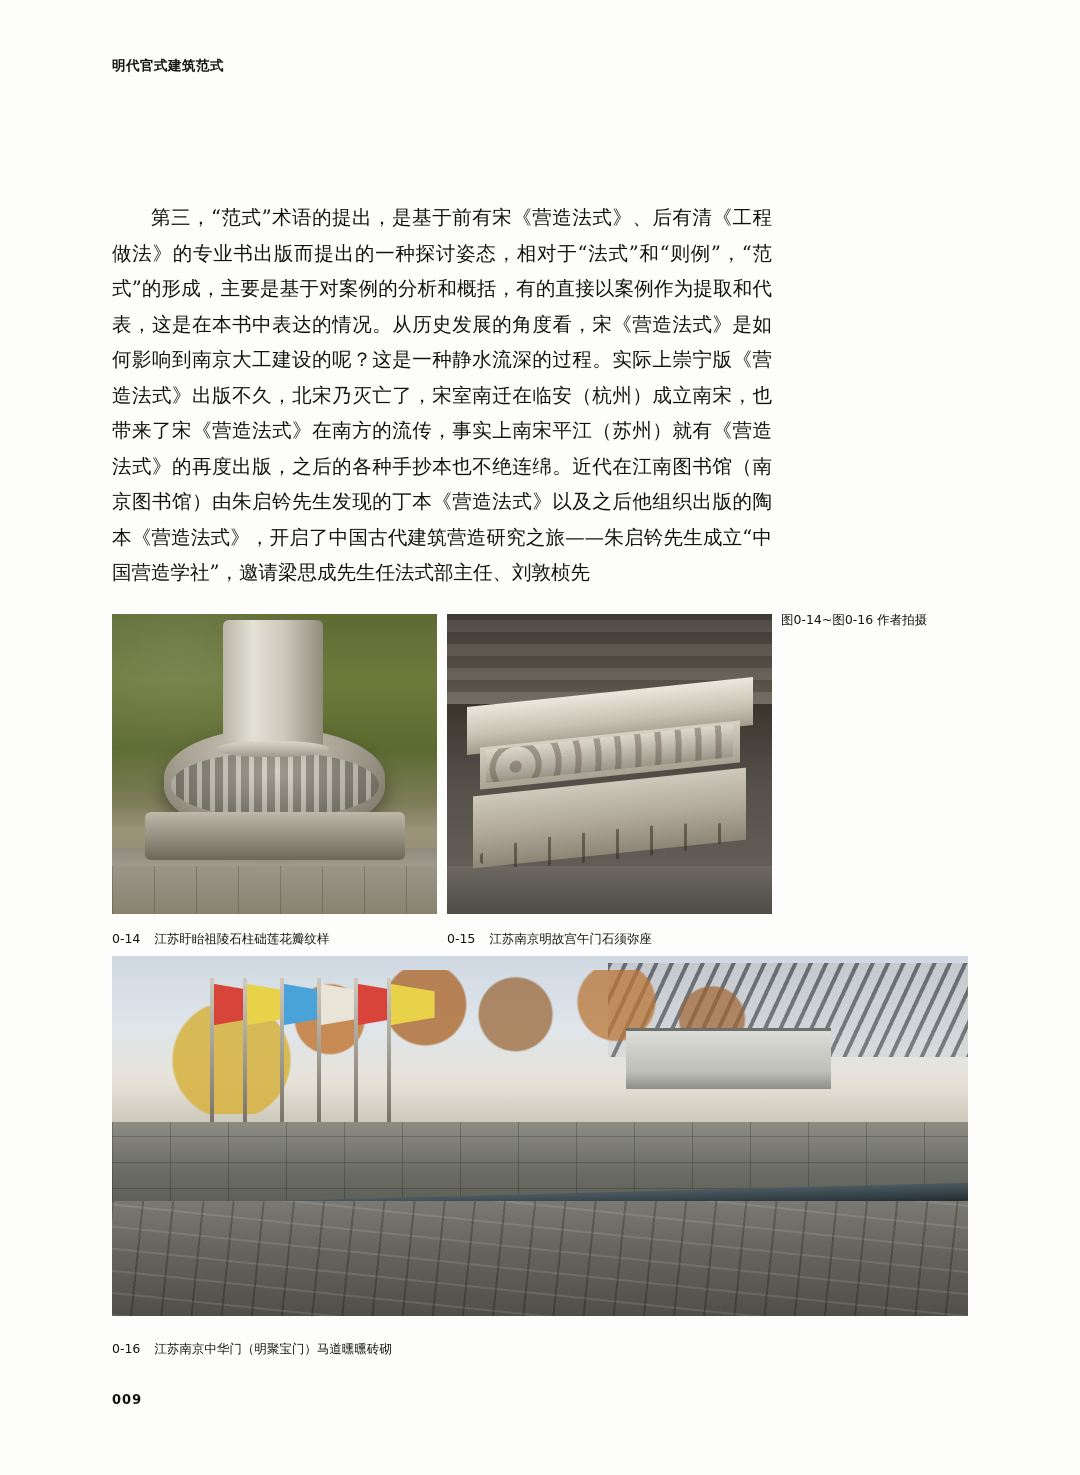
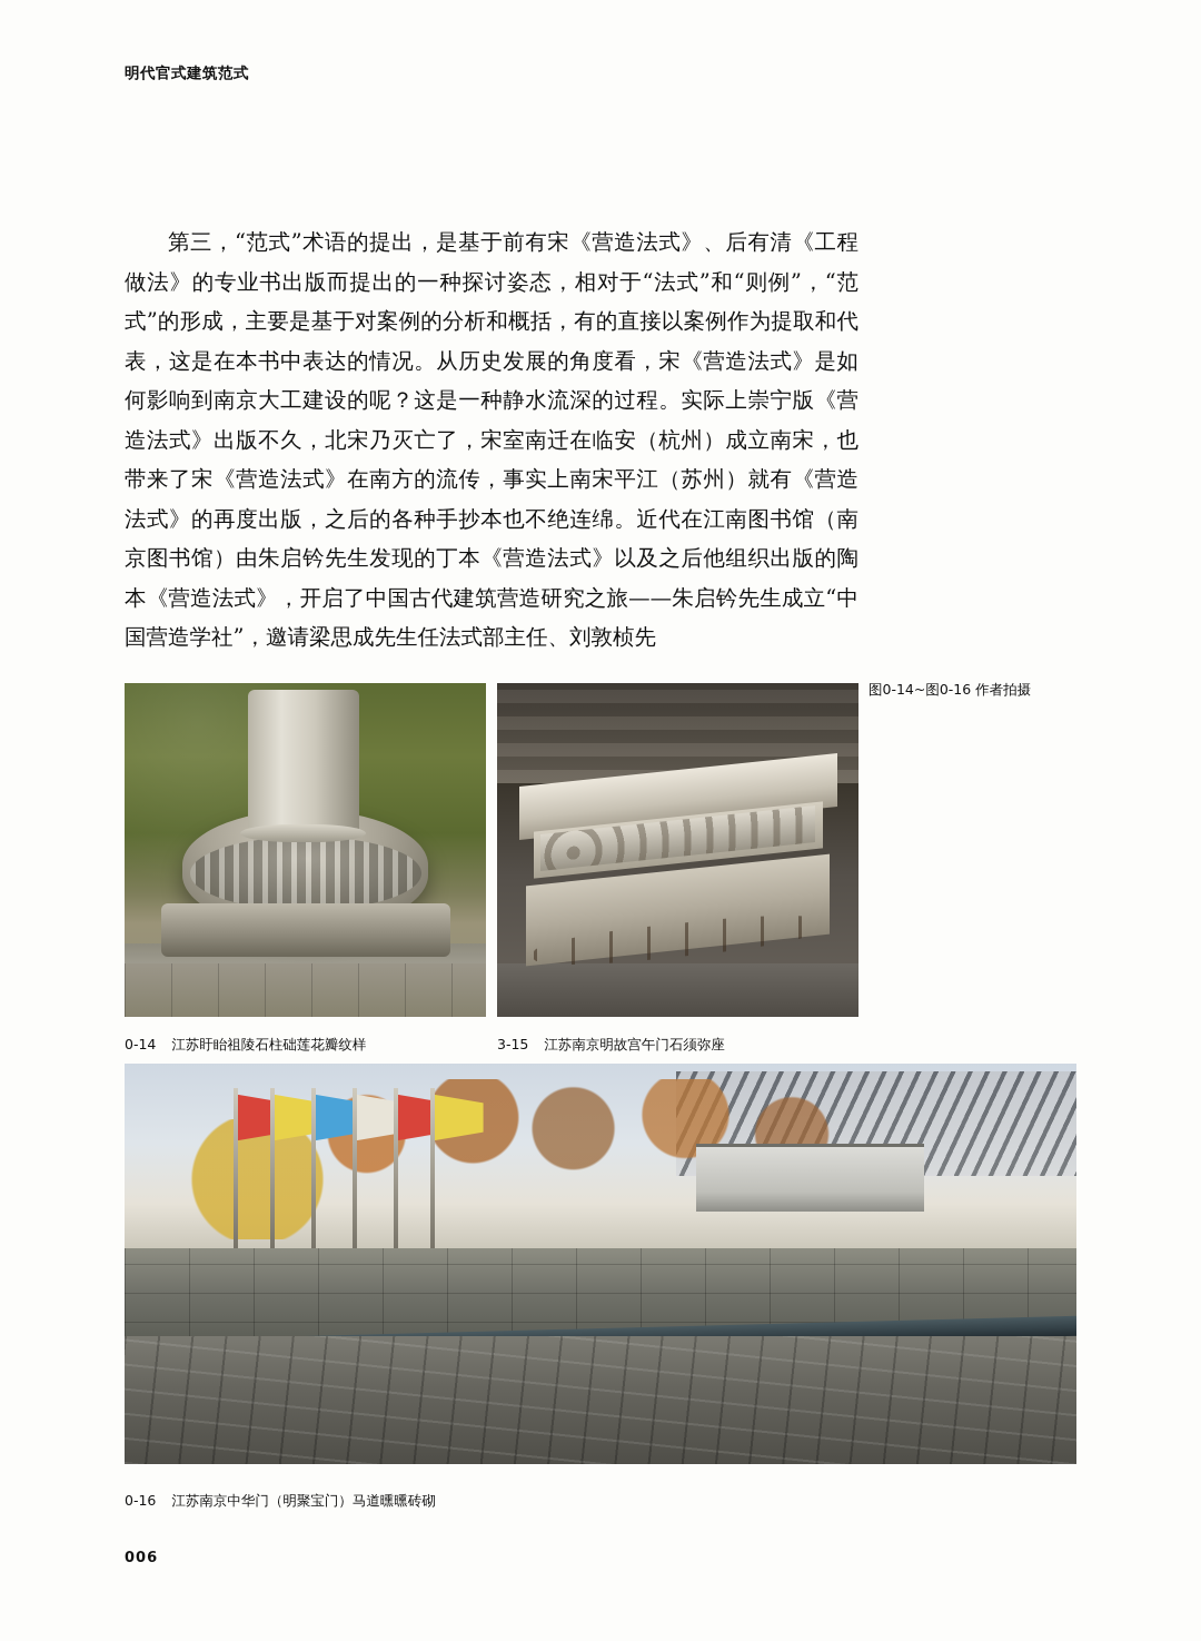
  明代官式建筑范式
  第三，“范式”术语的提出，是基于前有宋《营造法式》、后有清《工程做法》的专业书出版而提出的一种探讨姿态，相对于“法式”和“则例”，“范式”的形成，主要是基于对案例的分析和概括，有的直接以案例作为提取和代表，这是在本书中表达的情况。从历史发展的角度看，宋《营造法式》是如何影响到南京大工建设的呢？这是一种静水流深的过程。实际上崇宁版《营造法式》出版不久，北宋乃灭亡了，宋室南迁在临安（杭州）成立南宋，也带来了宋《营造法式》在南方的流传，事实上南宋平江（苏州）就有《营造法式》的再度出版，之后的各种手抄本也不绝连绵。近代在江南图书馆（南京图书馆）由朱启钤先生发现的丁本《营造法式》以及之后他组织出版的陶本《营造法式》，开启了中国古代建筑营造研究之旅——朱启钤先生成立“中国营造学社”，邀请梁思成先生任法式部主任、刘敦桢先
  图0-14~图0-16 作者拍摄
  0-14 江苏盱眙祖陵石柱础莲花瓣纹样
- 0-15 江苏南京明故宫午门石须弥座
+ 3-15 江苏南京明故宫午门石须弥座
  0-16 江苏南京中华门（明聚宝门）马道曛曛砖砌
- 009
+ 006
